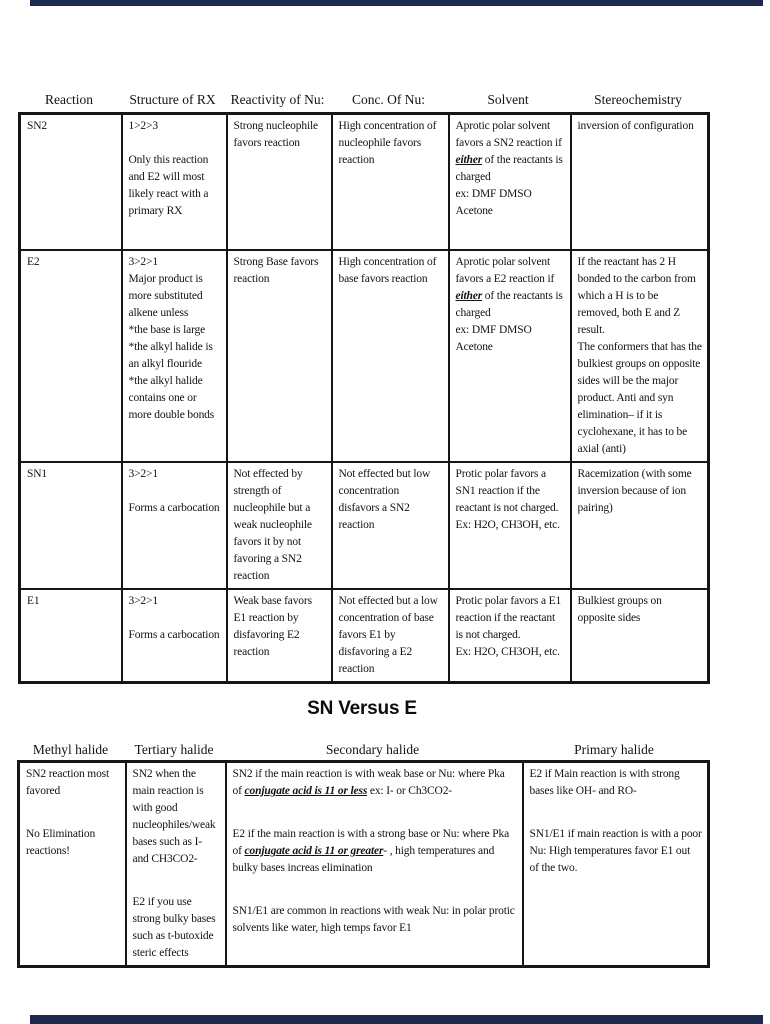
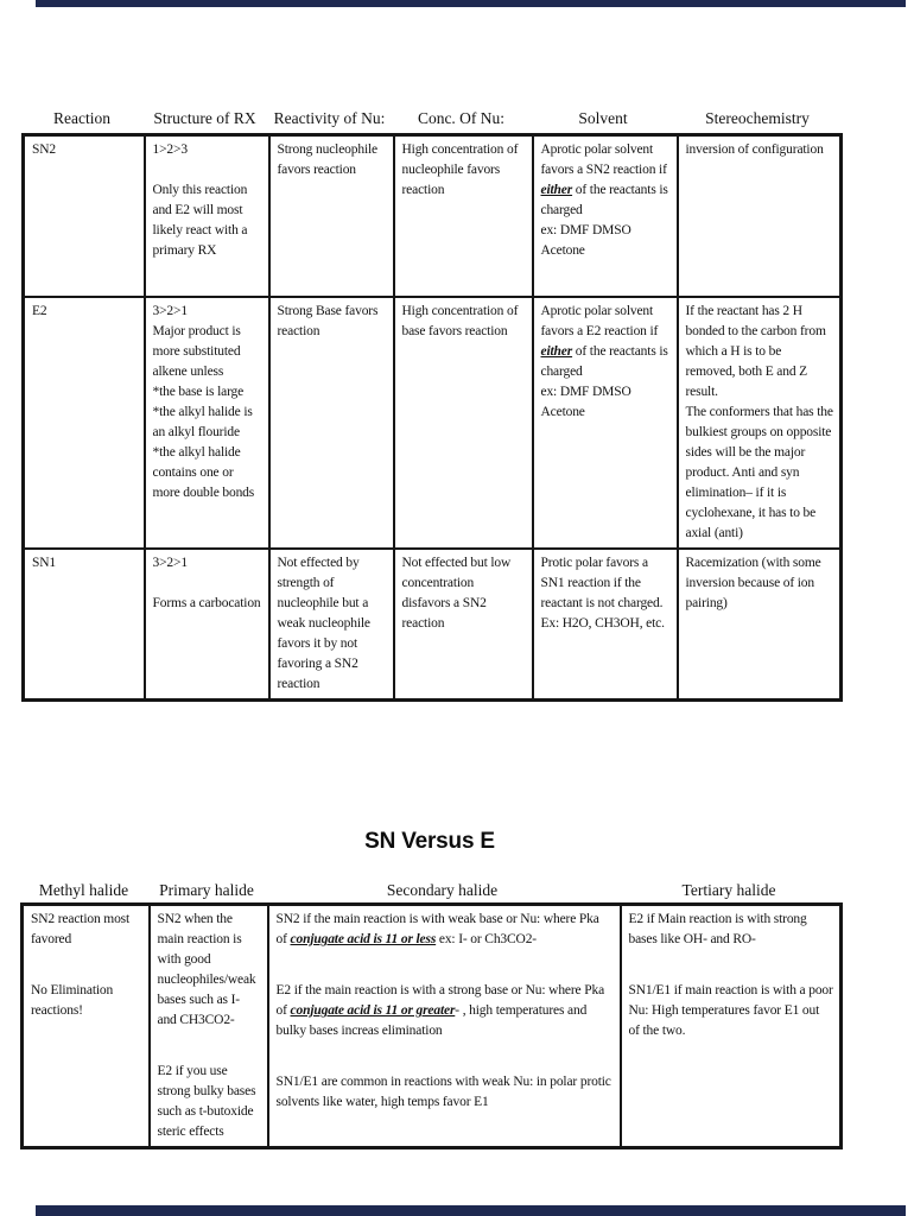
  Reaction
  Structure of RX
  Reactivity of Nu:
  Conc. Of Nu:
  Solvent
  Stereochemistry
  SN2	1>2>3 Only this reaction and E2 will most likely react with a primary RX	Strong nucleophile favors reaction	High concentration of nucleophile favors reaction	Aprotic polar solvent favors a SN2 reaction if either of the reactants is charged ex: DMF DMSO Acetone	inversion of configuration
  E2	3>2>1 Major product is more substituted alkene unless *the base is large *the alkyl halide is an alkyl flouride *the alkyl halide contains one or more double bonds	Strong Base favors reaction	High concentration of base favors reaction	Aprotic polar solvent favors a E2 reaction if either of the reactants is charged ex: DMF DMSO Acetone	If the reactant has 2 H bonded to the carbon from which a H is to be removed, both E and Z result. The conformers that has the bulkiest groups on opposite sides will be the major product. Anti and syn elimination– if it is cyclohexane, it has to be axial (anti)
  SN1	3>2>1 Forms a carbocation	Not effected by strength of nucleophile but a weak nucleophile favors it by not favoring a SN2 reaction	Not effected but low concentration disfavors a SN2 reaction	Protic polar favors a SN1 reaction if the reactant is not charged. Ex: H2O, CH3OH, etc.	Racemization (with some inversion because of ion pairing)
- E1	3>2>1 Forms a carbocation	Weak base favors E1 reaction by disfavoring E2 reaction	Not effected but a low concentration of base favors E1 by disfavoring a E2 reaction	Protic polar favors a E1 reaction if the reactant is not charged. Ex: H2O, CH3OH, etc.	Bulkiest groups on opposite sides
  SN Versus E
  Methyl halide
- Tertiary halide
+ Primary halide
  Secondary halide
- Primary halide
+ Tertiary halide
  SN2 reaction most favored No Elimination reactions!	SN2 when the main reaction is with good nucleophiles/weak bases such as I- and CH3CO2- E2 if you use strong bulky bases such as t-butoxide steric effects	SN2 if the main reaction is with weak base or Nu: where Pka of conjugate acid is 11 or less ex: I- or Ch3CO2- E2 if the main reaction is with a strong base or Nu: where Pka of conjugate acid is 11 or greater- , high temperatures and bulky bases increas elimination SN1/E1 are common in reactions with weak Nu: in polar protic solvents like water, high temps favor E1	E2 if Main reaction is with strong bases like OH- and RO- SN1/E1 if main reaction is with a poor Nu: High temperatures favor E1 out of the two.
